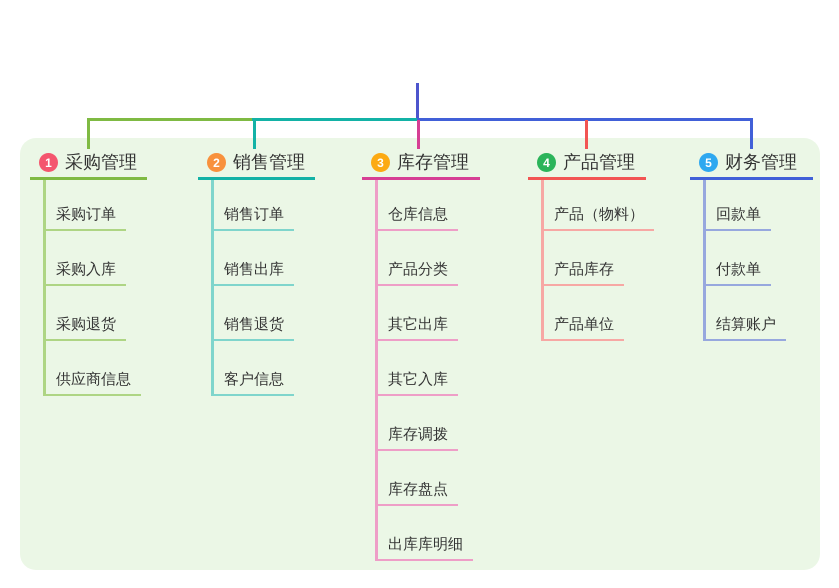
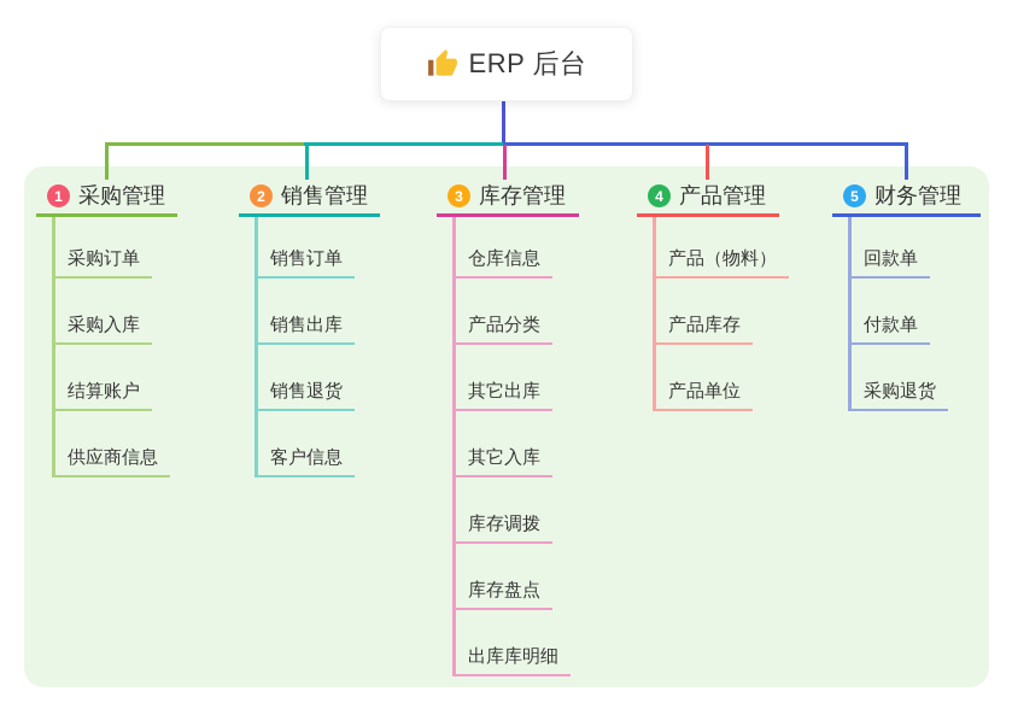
+ ERP 后台
  1
  采购管理
  采购订单
  采购入库
- 采购退货
+ 结算账户
  供应商信息
  2
  销售管理
  销售订单
  销售出库
  销售退货
  客户信息
  3
  库存管理
  仓库信息
  产品分类
  其它出库
  其它入库
  库存调拨
  库存盘点
  出库库明细
  4
  产品管理
  产品（物料）
  产品库存
  产品单位
  5
  财务管理
  回款单
  付款单
- 结算账户
+ 采购退货
